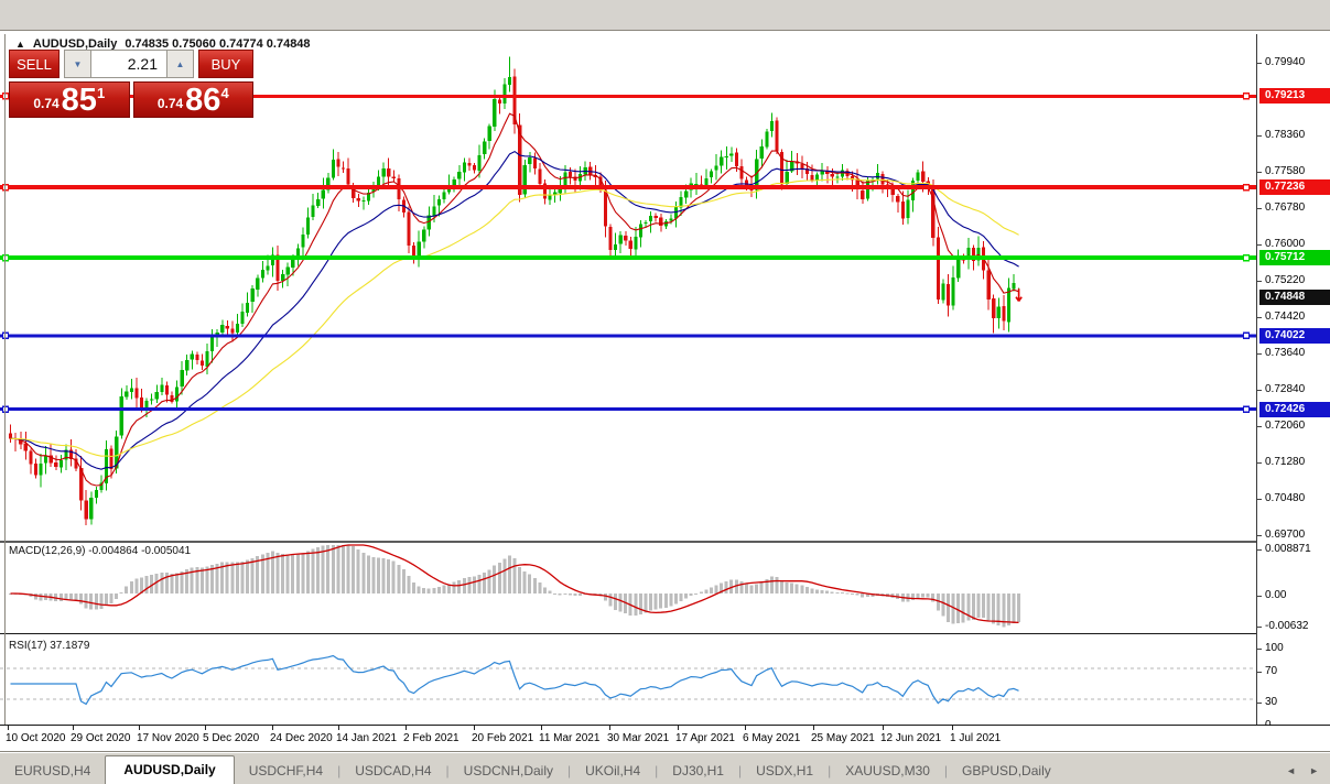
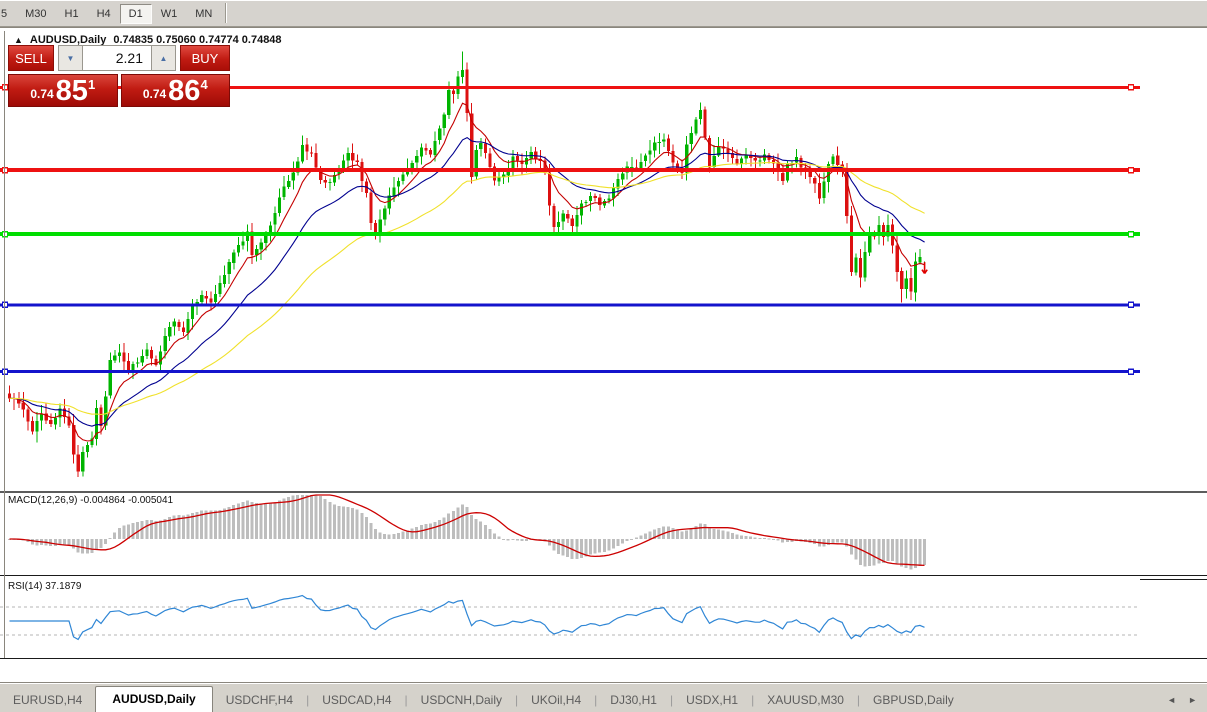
+ 5
+ M30
+ H1
+ H4
+ D1
+ W1
+ MN
  ▲
  AUDUSD,Daily
  0.74835 0.75060 0.74774 0.74848
  MACD(12,26,9) -0.004864 -0.005041
- RSI(17) 37.1879
+ RSI(14) 37.1879
- 0.79940
- 0.78360
- 0.77580
- 0.76780
- 0.76000
- 0.75220
- 0.74420
- 0.73640
- 0.72840
- 0.72060
- 0.71280
- 0.70480
- 0.69700
- 0.79213
- 0.77236
- 0.75712
- 0.74848
- 0.74022
- 0.72426
- 0.008871
- 0.00
- -0.00632
- 100
- 70
- 30
- 10 Oct 2020
- 29 Oct 2020
- 17 Nov 2020
- 5 Dec 2020
- 24 Dec 2020
- 14 Jan 2021
- 2 Feb 2021
- 20 Feb 2021
- 11 Mar 2021
- 30 Mar 2021
- 17 Apr 2021
- 6 May 2021
- 25 May 2021
- 12 Jun 2021
- 1 Jul 2021
  SELL
  ▼
  2.21
  ▲
  BUY
  0.74
  85
  1
  0.74
  86
  4
  EURUSD,H4
  AUDUSD,Daily
  USDCHF,H4
  |
  USDCAD,H4
  |
  USDCNH,Daily
  |
  UKOil,H4
  |
  DJ30,H1
  |
  USDX,H1
  |
  XAUUSD,M30
  |
  GBPUSD,Daily
  ◄
  ►
